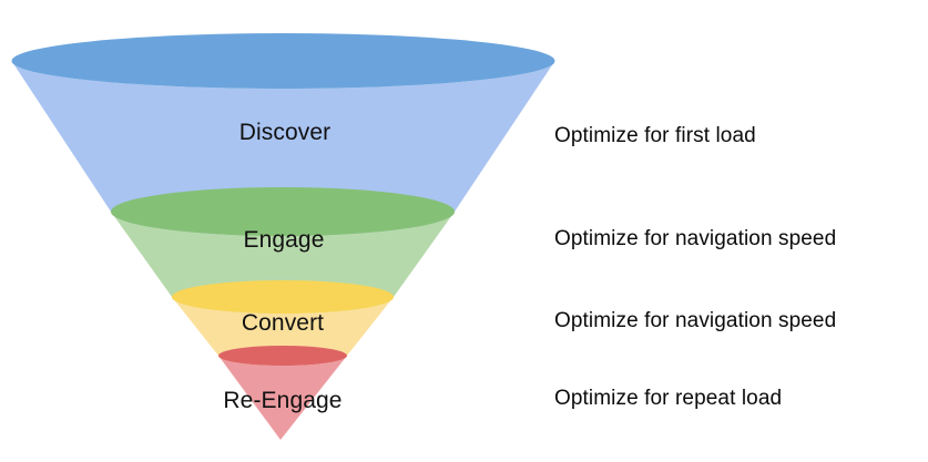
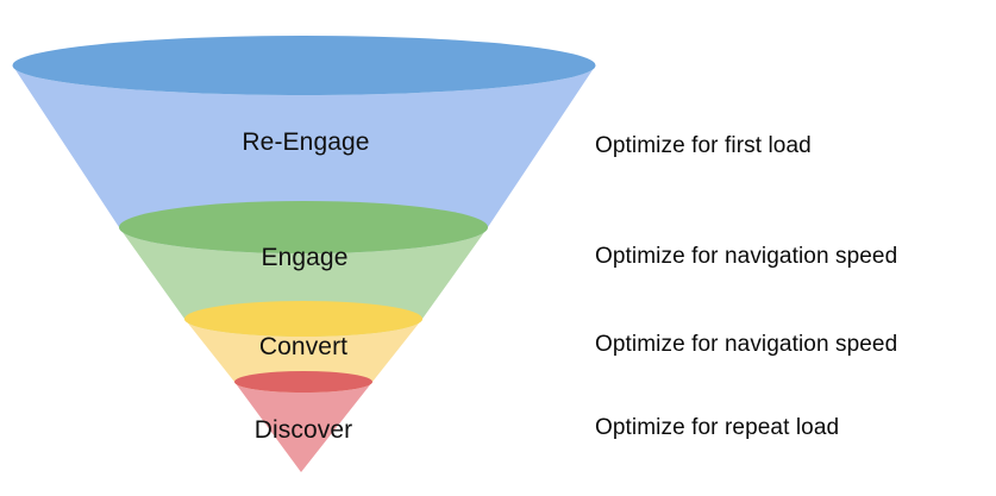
- Discover
+ Re-Engage
  Engage
  Convert
- Re-Engage
+ Discover
  Optimize for first load
  Optimize for navigation speed
  Optimize for navigation speed
  Optimize for repeat load
